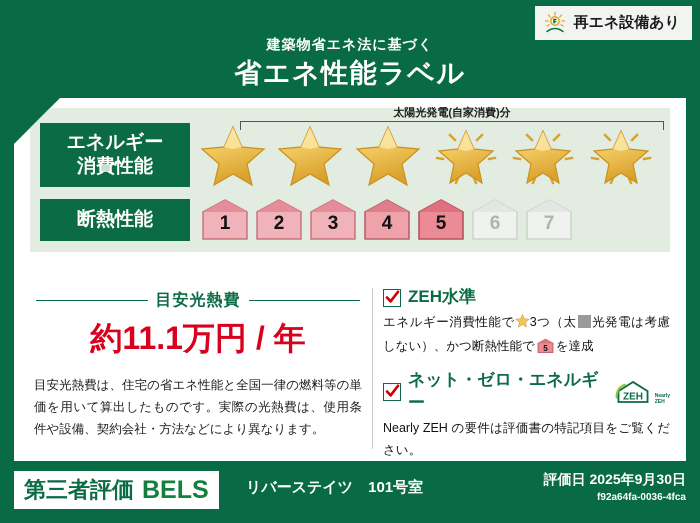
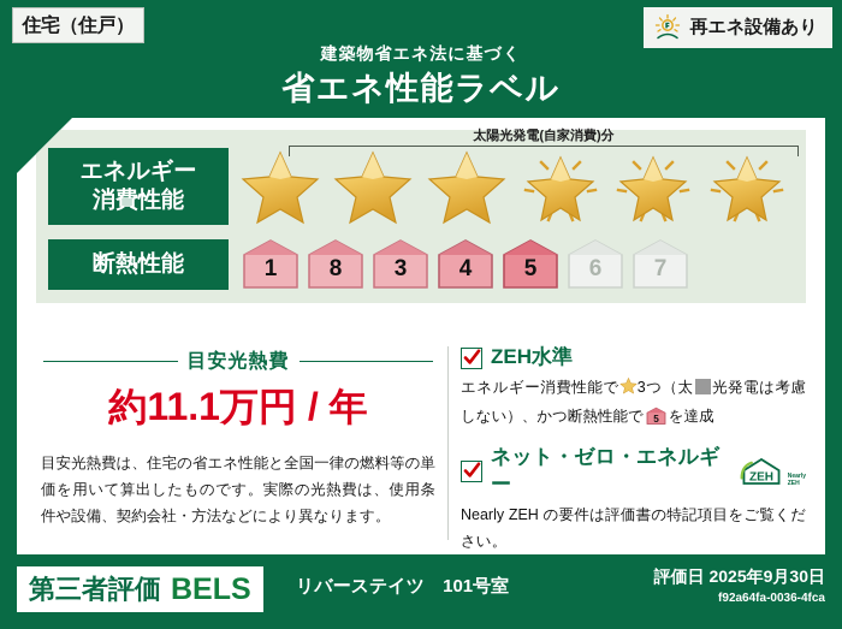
+ 住宅（住戸）
  再エネ設備あり
  建築物省エネ法に基づく
  省エネ性能ラベル
  エネルギー
  消費性能
  太陽光発電(自家消費)分
  断熱性能
  1
- 2
+ 8
  3
  4
  5
  6
  7
  目安光熱費
  約11.1万円 / 年
  目安光熱費は、住宅の省エネ性能と全国一律の燃料等の単価を用いて算出したものです。実際の光熱費は、使用条件や設備、契約会社・方法などにより異なります。
  ZEH水準
  エネルギー消費性能で 3つ（太 光発電は考慮しない）、かつ断熱性能で
  5
  を達成
  ネット・ゼロ・エネルギー
  ZEH
  Nearly ZEH の要件は評価書の特記項目をご覧ください。
  第三者評価
  BELS
  リバーステイツ 101号室
  評価日 2025年9月30日
  f92a64fa-0036-4fca
